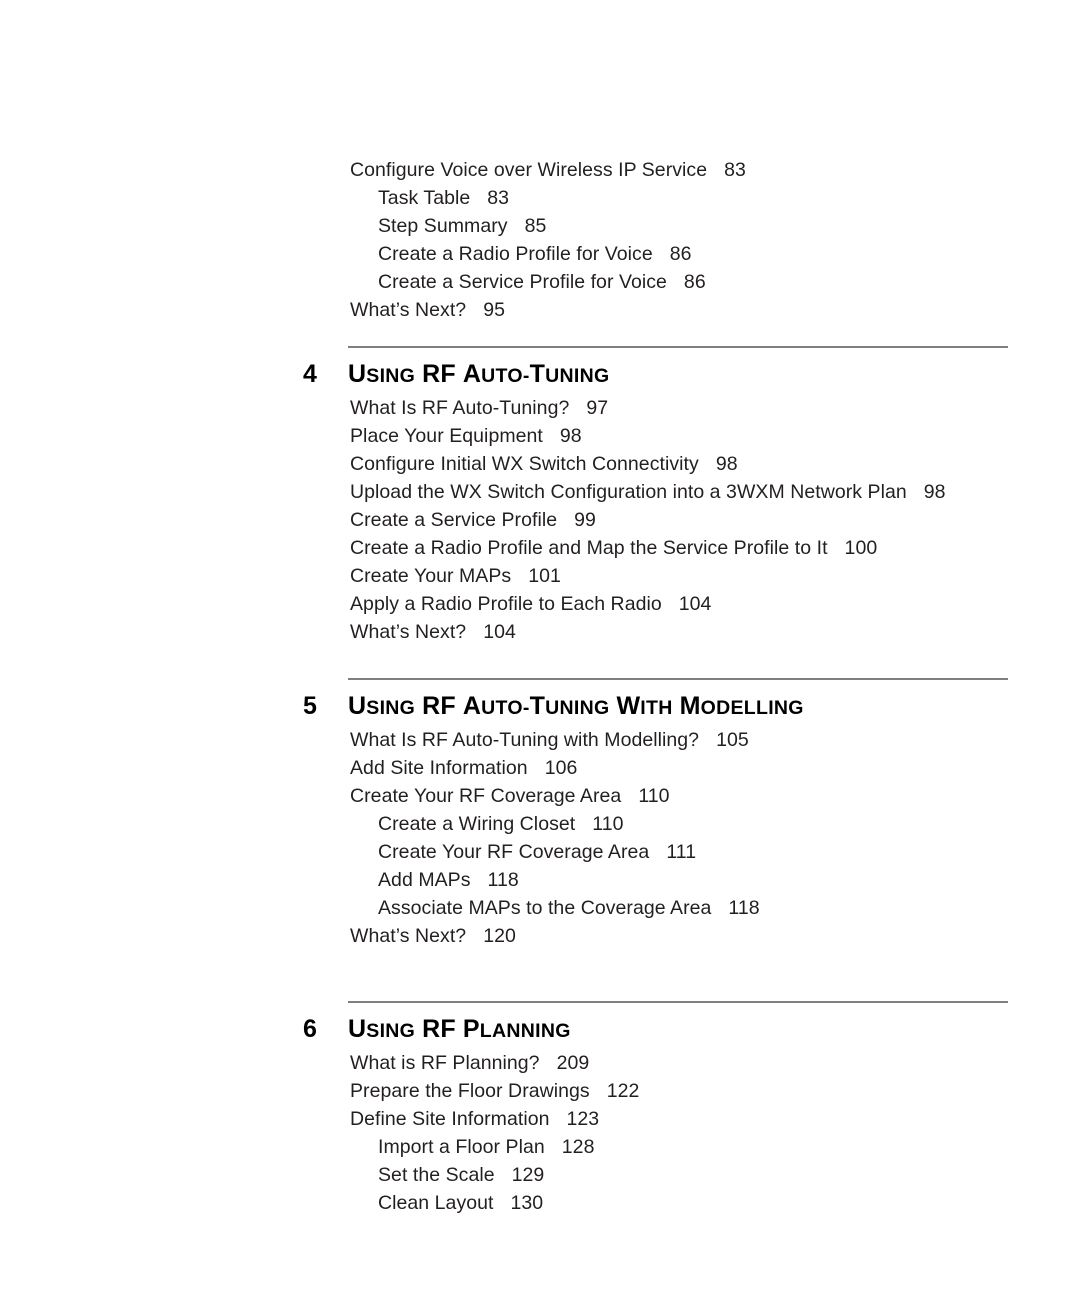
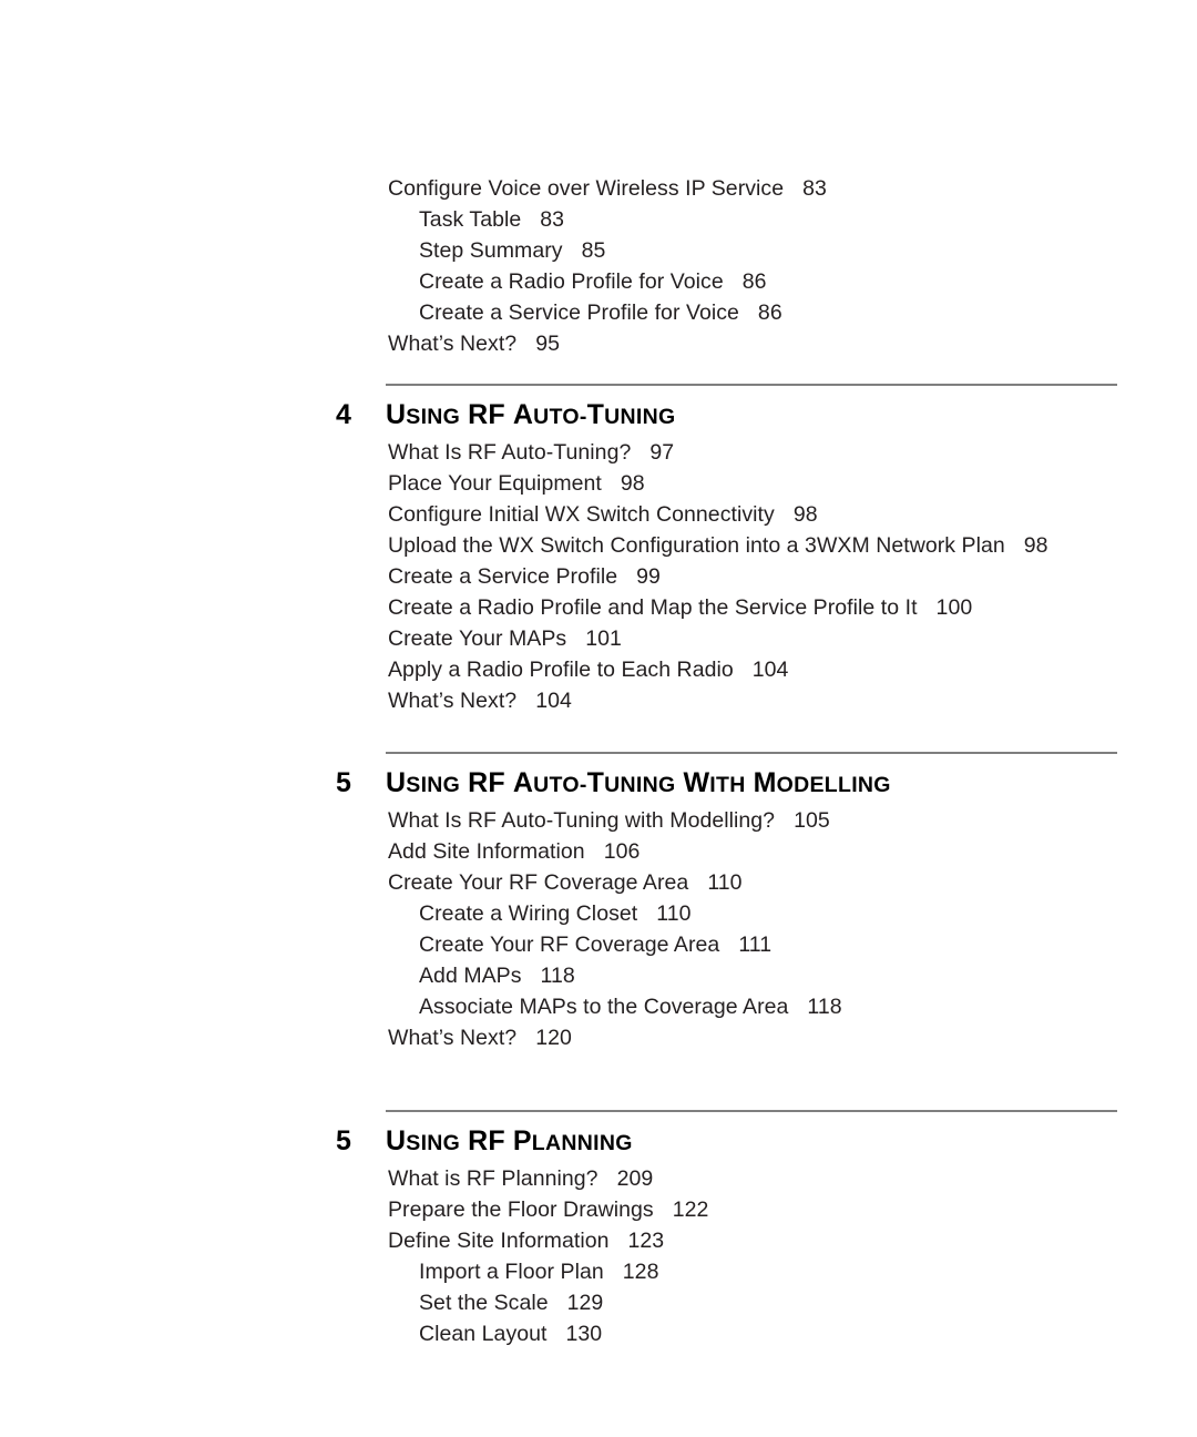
  Configure Voice over Wireless IP Service 83
  Task Table 83
  Step Summary 85
  Create a Radio Profile for Voice 86
  Create a Service Profile for Voice 86
  What’s Next? 95
  4 USING RF AUTO-TUNING
  What Is RF Auto-Tuning? 97
  Place Your Equipment 98
  Configure Initial WX Switch Connectivity 98
  Upload the WX Switch Configuration into a 3WXM Network Plan 98
  Create a Service Profile 99
  Create a Radio Profile and Map the Service Profile to It 100
  Create Your MAPs 101
  Apply a Radio Profile to Each Radio 104
  What’s Next? 104
  5 USING RF AUTO-TUNING WITH MODELLING
  What Is RF Auto-Tuning with Modelling? 105
  Add Site Information 106
  Create Your RF Coverage Area 110
  Create a Wiring Closet 110
  Create Your RF Coverage Area 111
  Add MAPs 118
  Associate MAPs to the Coverage Area 118
  What’s Next? 120
- 6 USING RF PLANNING
+ 5 USING RF PLANNING
  What is RF Planning? 209
  Prepare the Floor Drawings 122
  Define Site Information 123
  Import a Floor Plan 128
  Set the Scale 129
  Clean Layout 130
